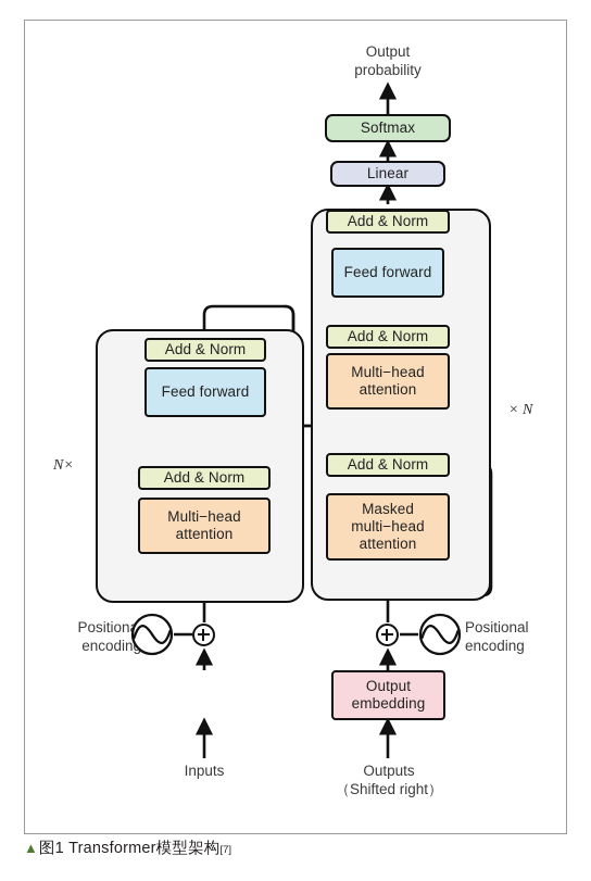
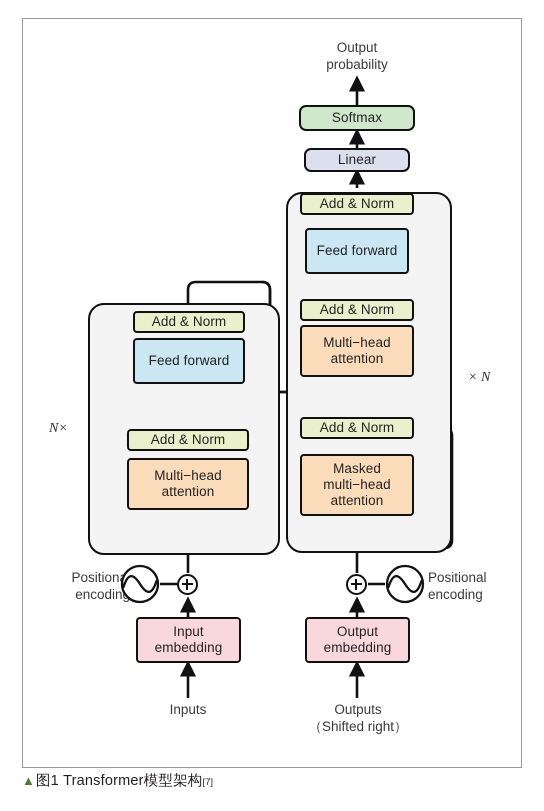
  Output
  probability
  Softmax
  Linear
  N×
  Add & Norm
  Feed forward
  Add & Norm
  Multi−head attention
  × N
  Add & Norm
  Feed forward
  Add & Norm
  Multi−head attention
  Add & Norm
  Masked multi−head attention
  Position
  encodin
+ Input embedding
  Inputs
  Positional
  encoding
  Output embedding
  Outputs
  （Shifted right）
  ▲
  图1 Transformer模型架构
  [7]
